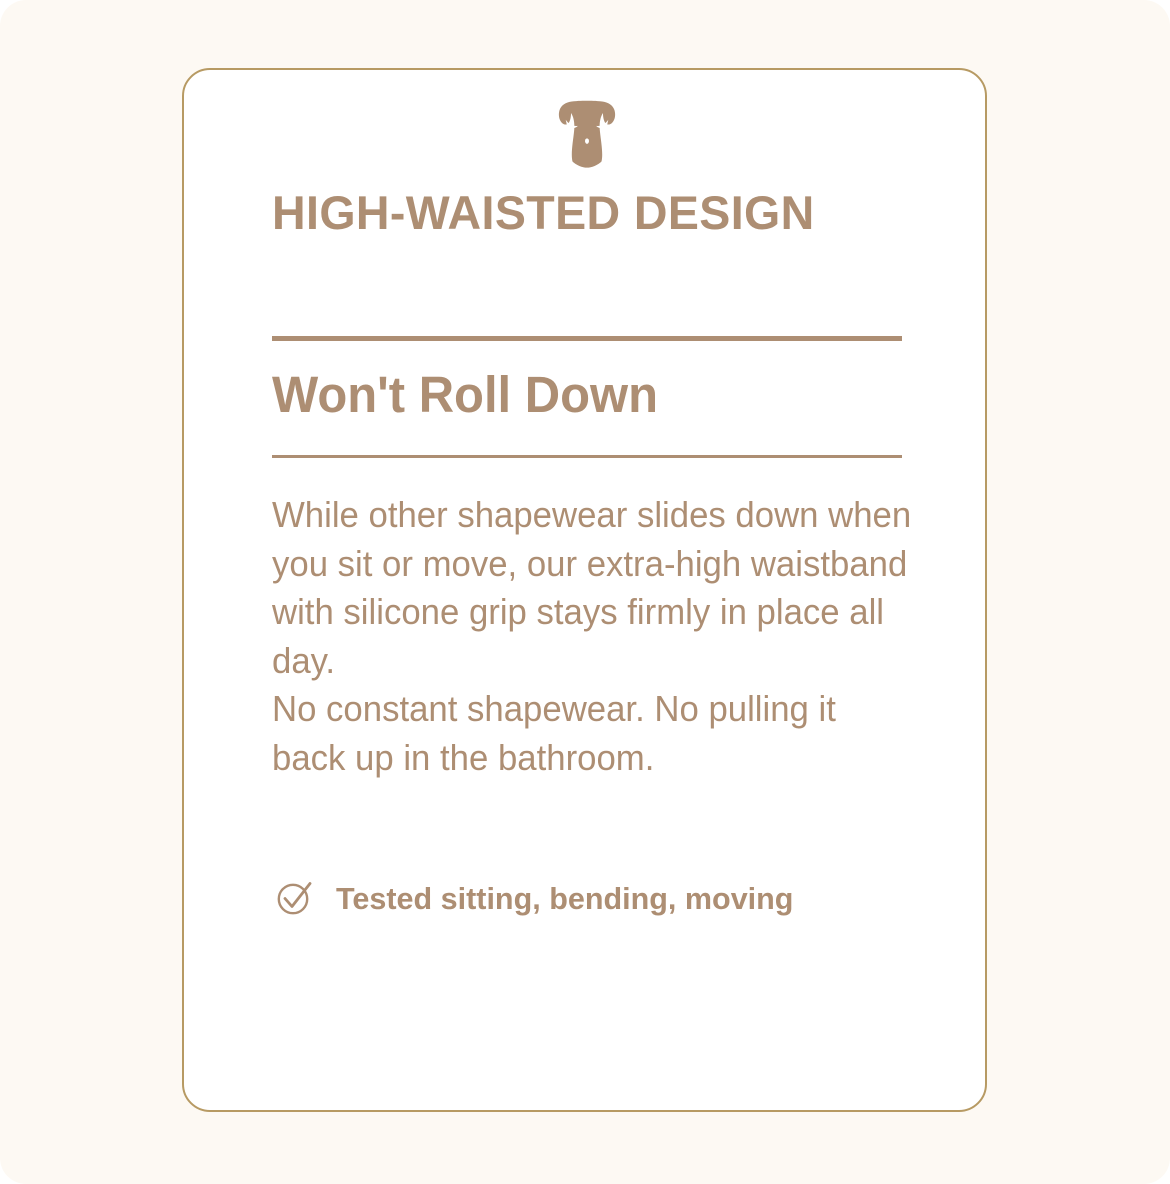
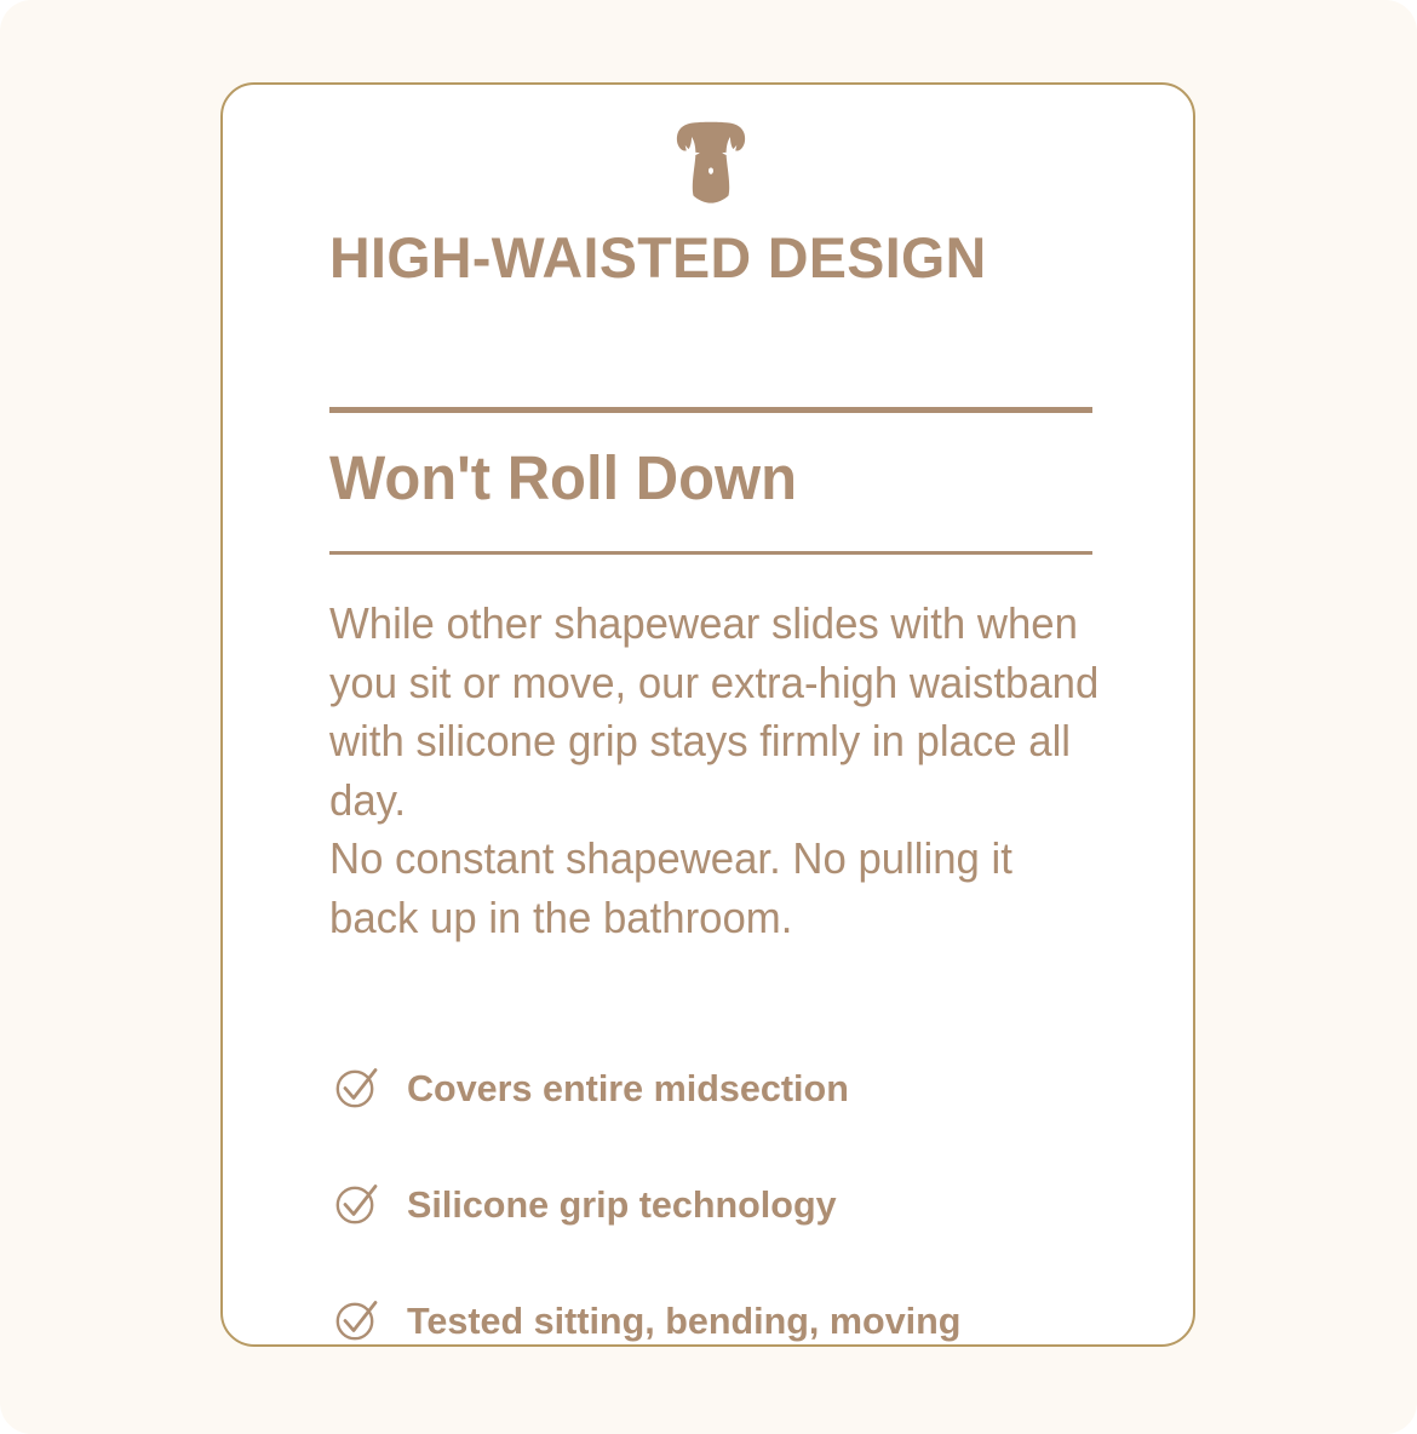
  HIGH-WAISTED DESIGN
  Won't Roll Down
- While other shapewear slides down when you sit or move, our extra-high waistband with silicone grip stays firmly in place all day.
+ While other shapewear slides with when you sit or move, our extra-high waistband with silicone grip stays firmly in place all day.
  No constant shapewear. No pulling it back up in the bathroom.
+ Covers entire midsection
+ Silicone grip technology
  Tested sitting, bending, moving
